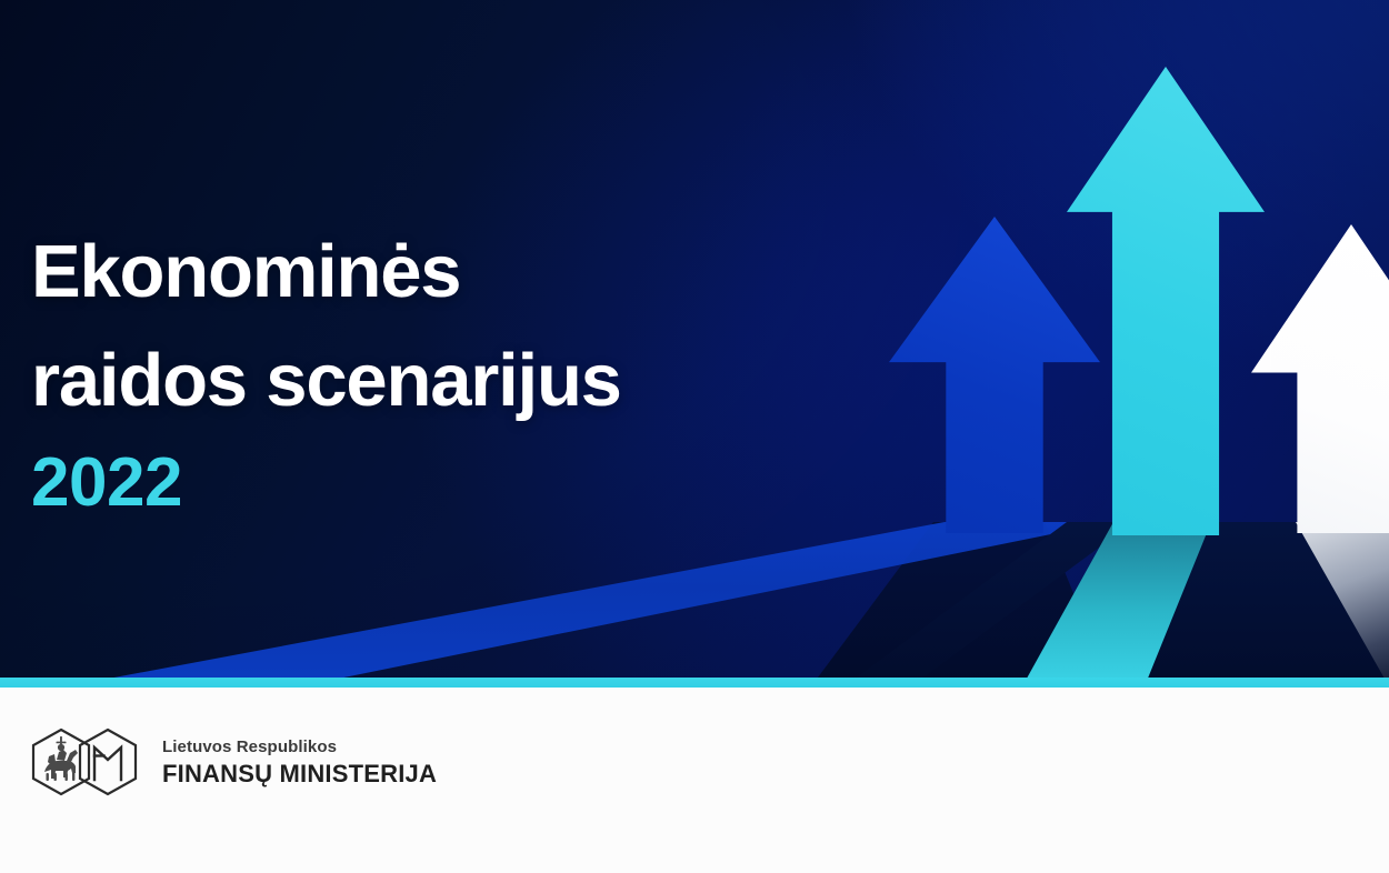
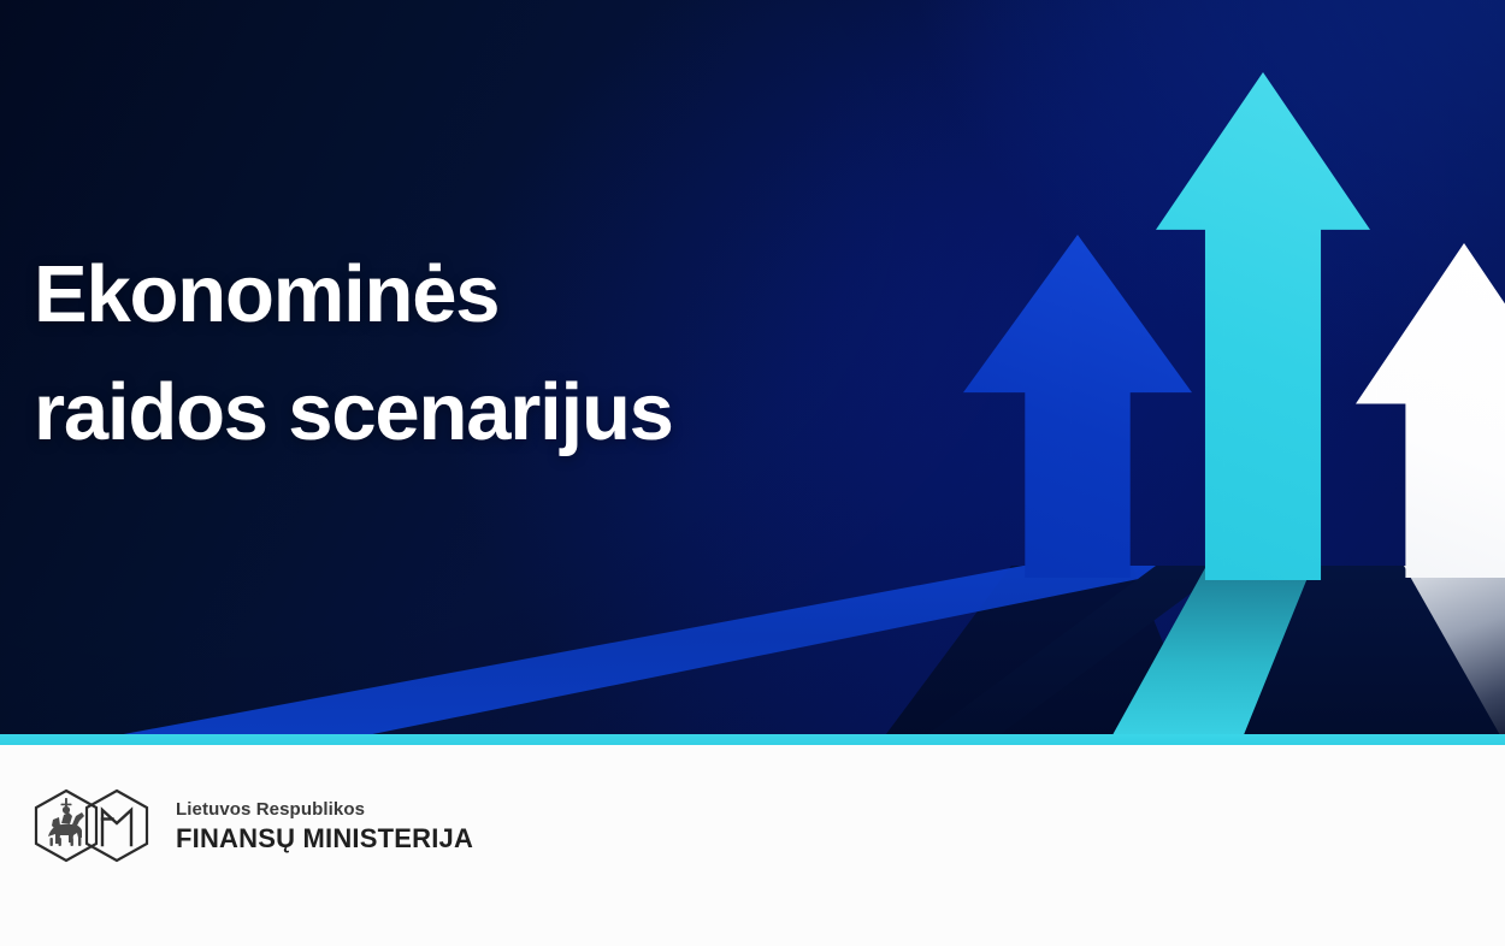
  Ekonominės
  raidos scenarijus
- 2022
  Lietuvos Respublikos
  FINANSŲ MINISTERIJA
